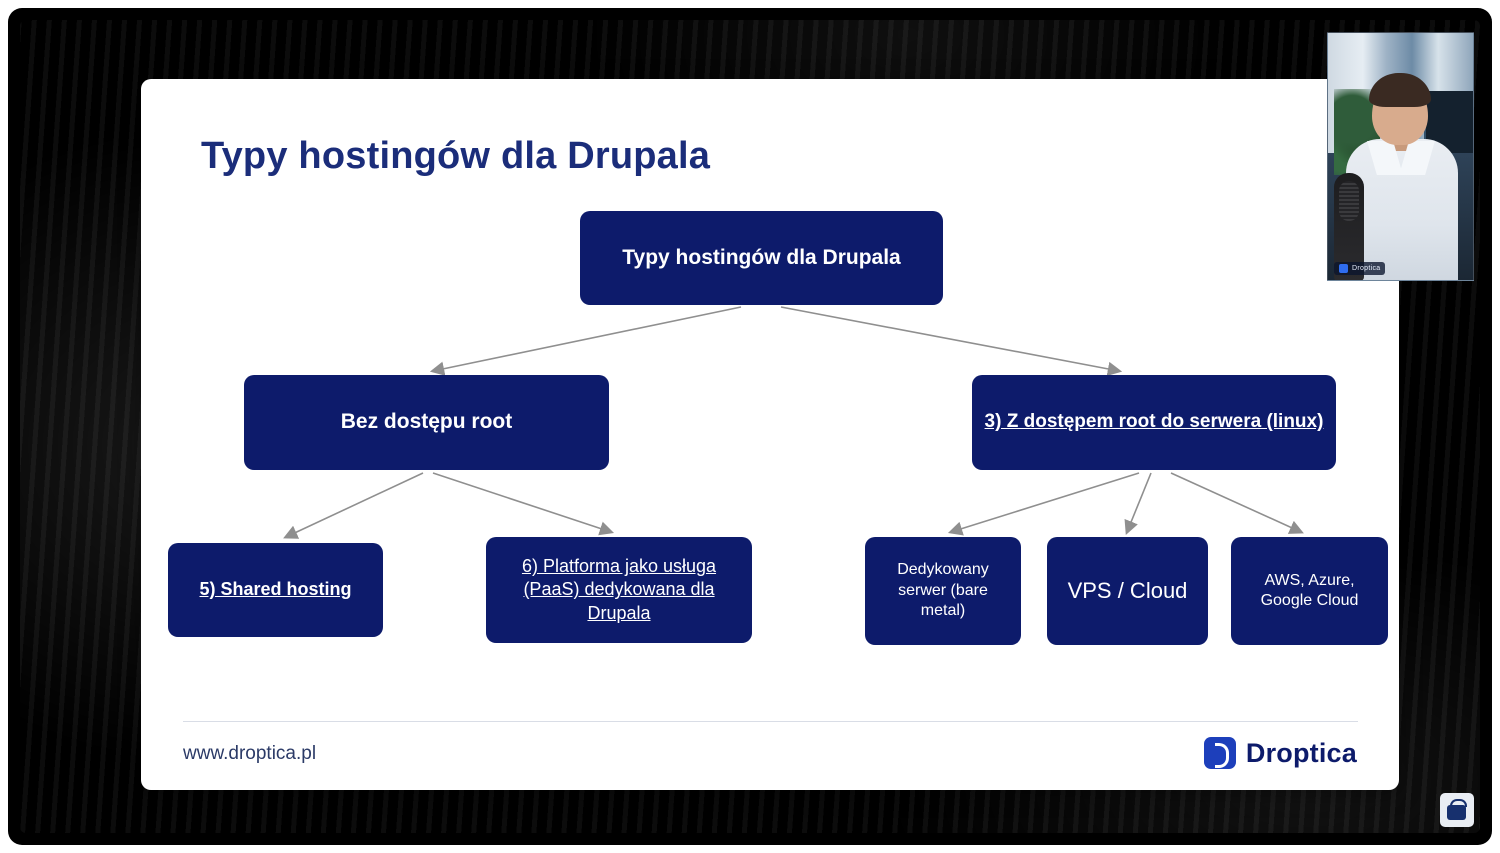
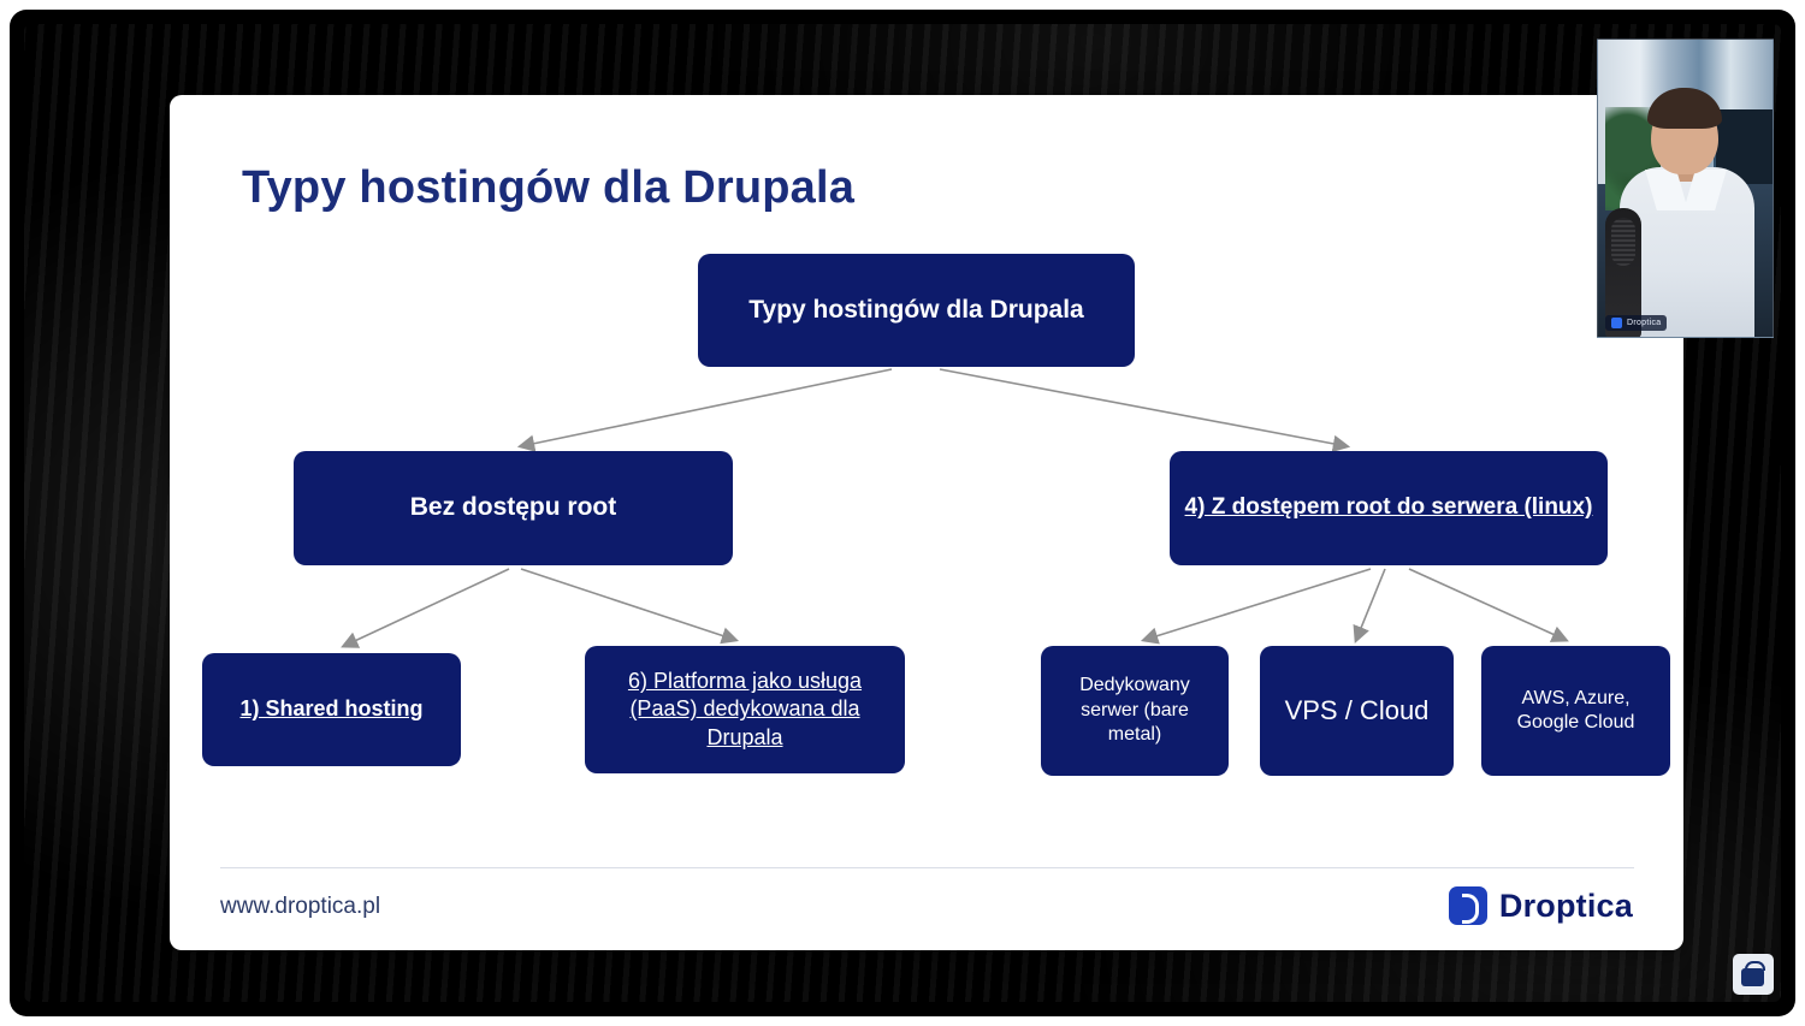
  Typy hostingów dla Drupala
  Typy hostingów dla Drupala
  Bez dostępu root
- 3) Z dostępem root do serwera (linux)
+ 4) Z dostępem root do serwera (linux)
- 5) Shared hosting
+ 1) Shared hosting
  6) Platforma jako usługa (PaaS) dedykowana dla Drupala
  Dedykowany serwer (bare metal)
  VPS / Cloud
  AWS, Azure, Google Cloud
  www.droptica.pl
  Droptica
